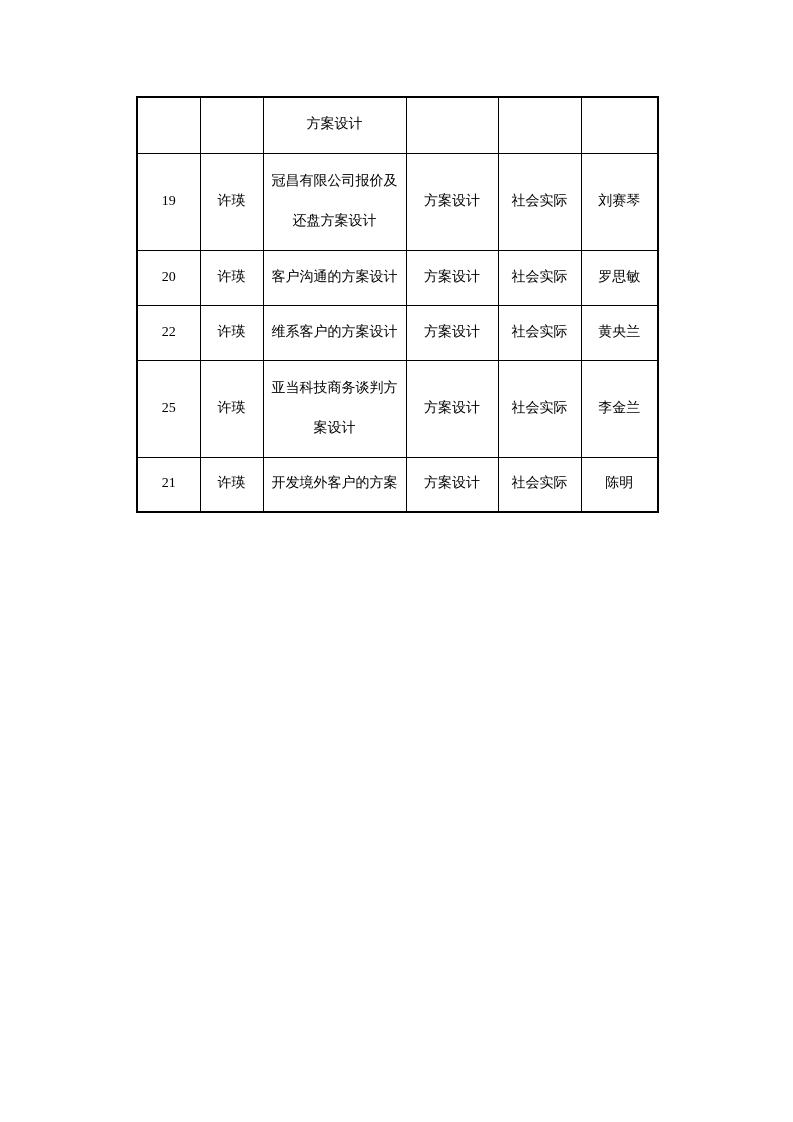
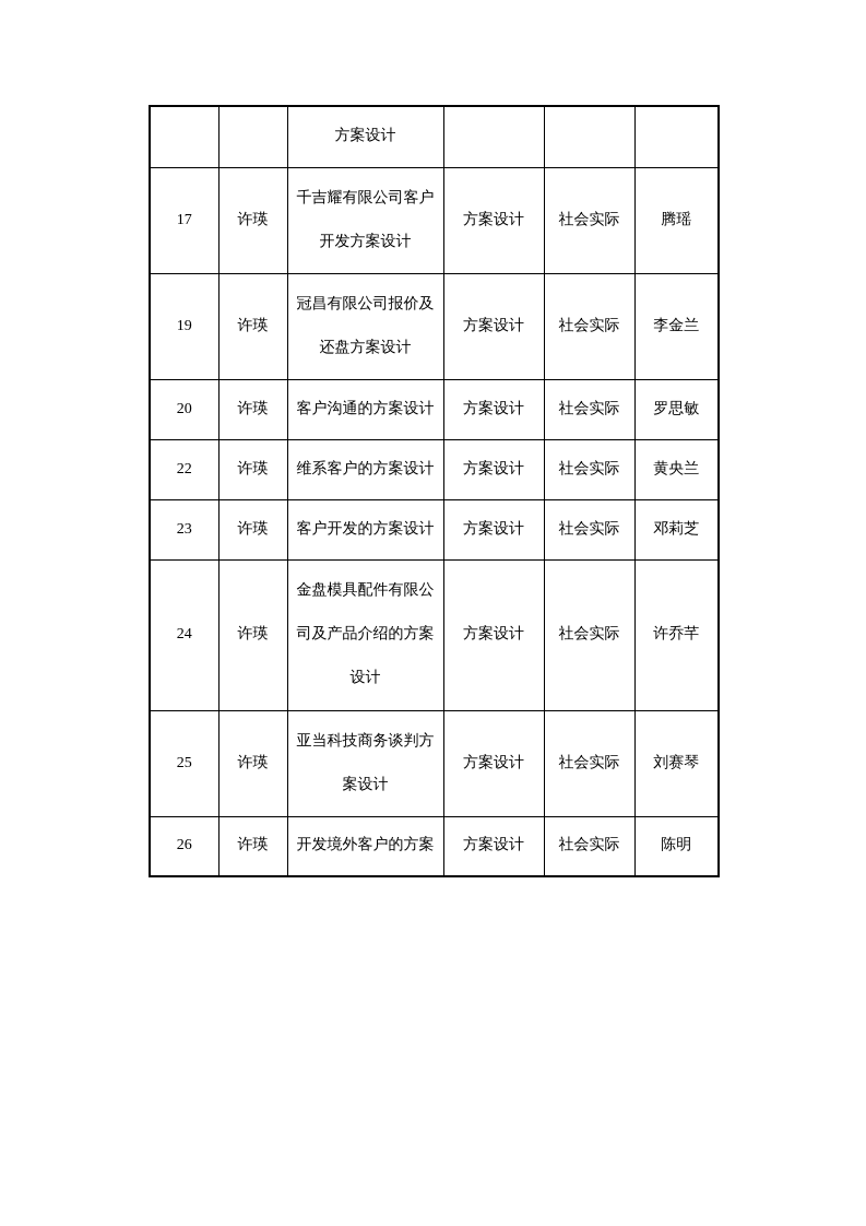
  		方案设计
+ 17	许瑛	千吉耀有限公司客户 开发方案设计	方案设计	社会实际	腾瑶
- 19	许瑛	冠昌有限公司报价及 还盘方案设计	方案设计	社会实际	刘赛琴
+ 19	许瑛	冠昌有限公司报价及 还盘方案设计	方案设计	社会实际	李金兰
  20	许瑛	客户沟通的方案设计	方案设计	社会实际	罗思敏
  22	许瑛	维系客户的方案设计	方案设计	社会实际	黄央兰
+ 23	许瑛	客户开发的方案设计	方案设计	社会实际	邓莉芝
+ 24	许瑛	金盘模具配件有限公 司及产品介绍的方案 设计	方案设计	社会实际	许乔芊
- 25	许瑛	亚当科技商务谈判方 案设计	方案设计	社会实际	李金兰
+ 25	许瑛	亚当科技商务谈判方 案设计	方案设计	社会实际	刘赛琴
- 21	许瑛	开发境外客户的方案	方案设计	社会实际	陈明
+ 26	许瑛	开发境外客户的方案	方案设计	社会实际	陈明
